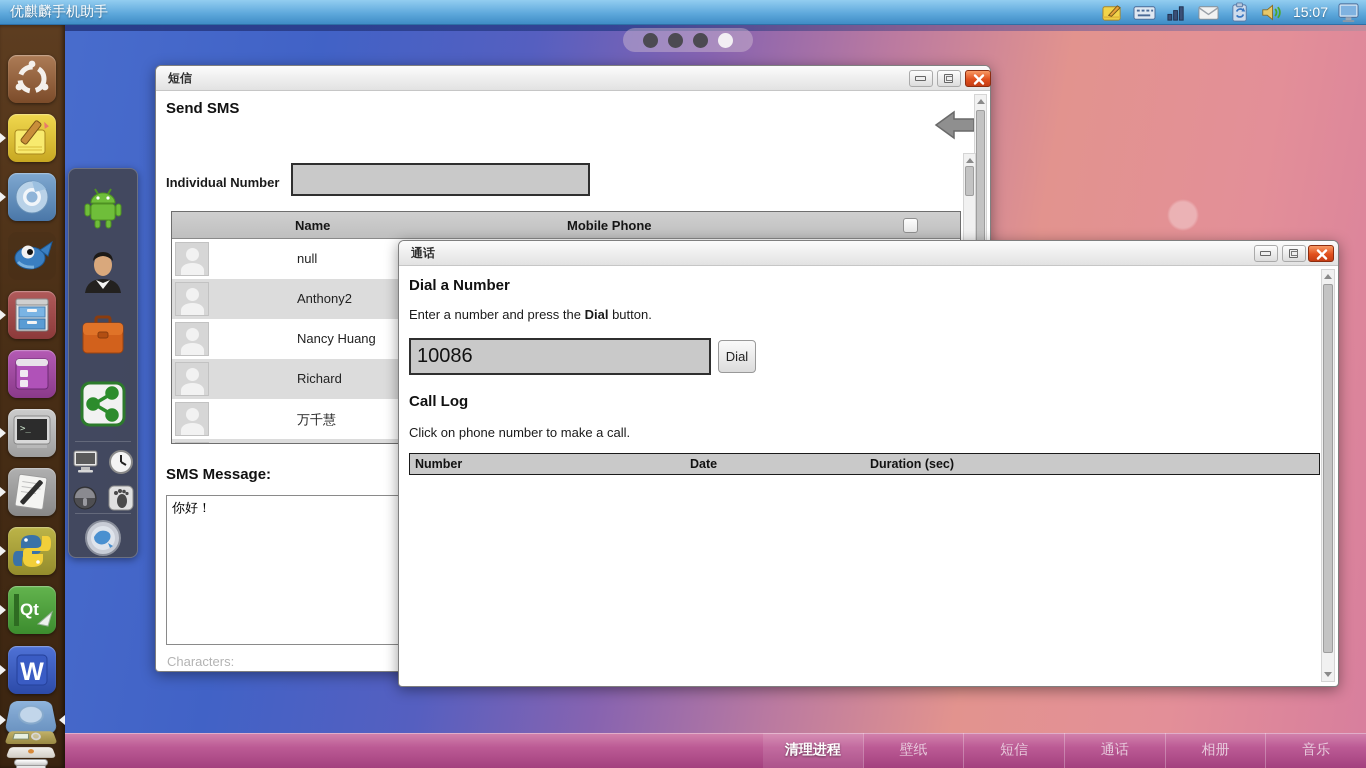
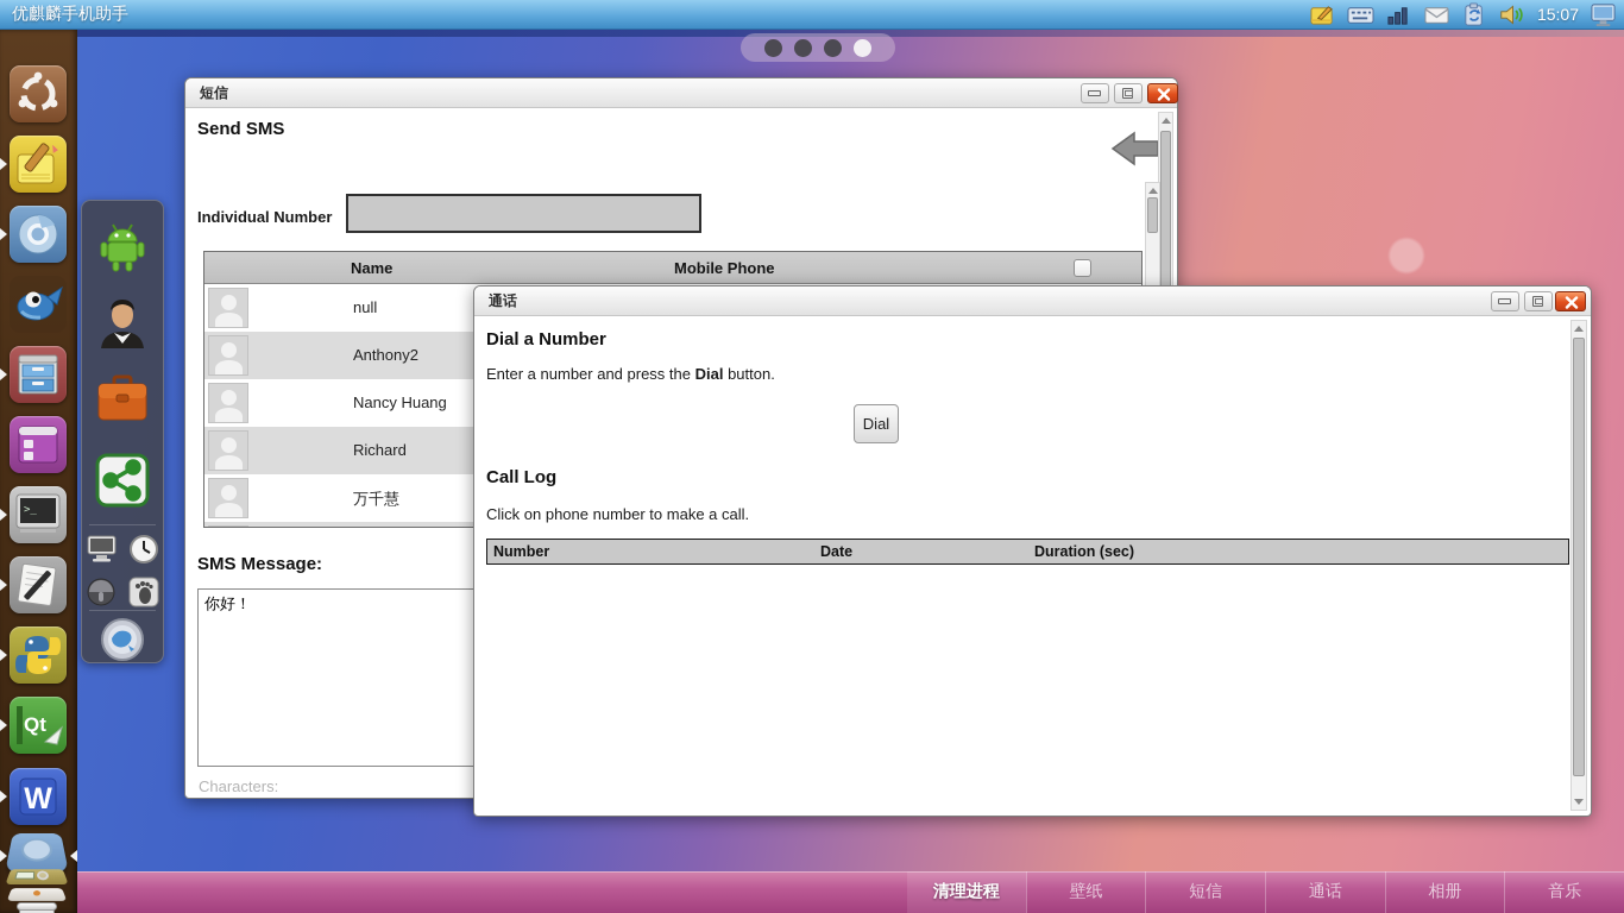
  优麒麟手机助手
  15:07
  >_
  Qt
  W
  短信
  Send SMS
  Individual Number
  Name
  Mobile Phone
  null
  Anthony2
  Nancy Huang
  Richard
  万千慧
  SMS Message:
  你好！
  Characters:
  通话
  Dial a Number
  Enter a number and press the Dial button.
- 10086
  Dial
  Call Log
  Click on phone number to make a call.
  Number
  Date
  Duration (sec)
  清理进程
  壁纸
  短信
  通话
  相册
  音乐
